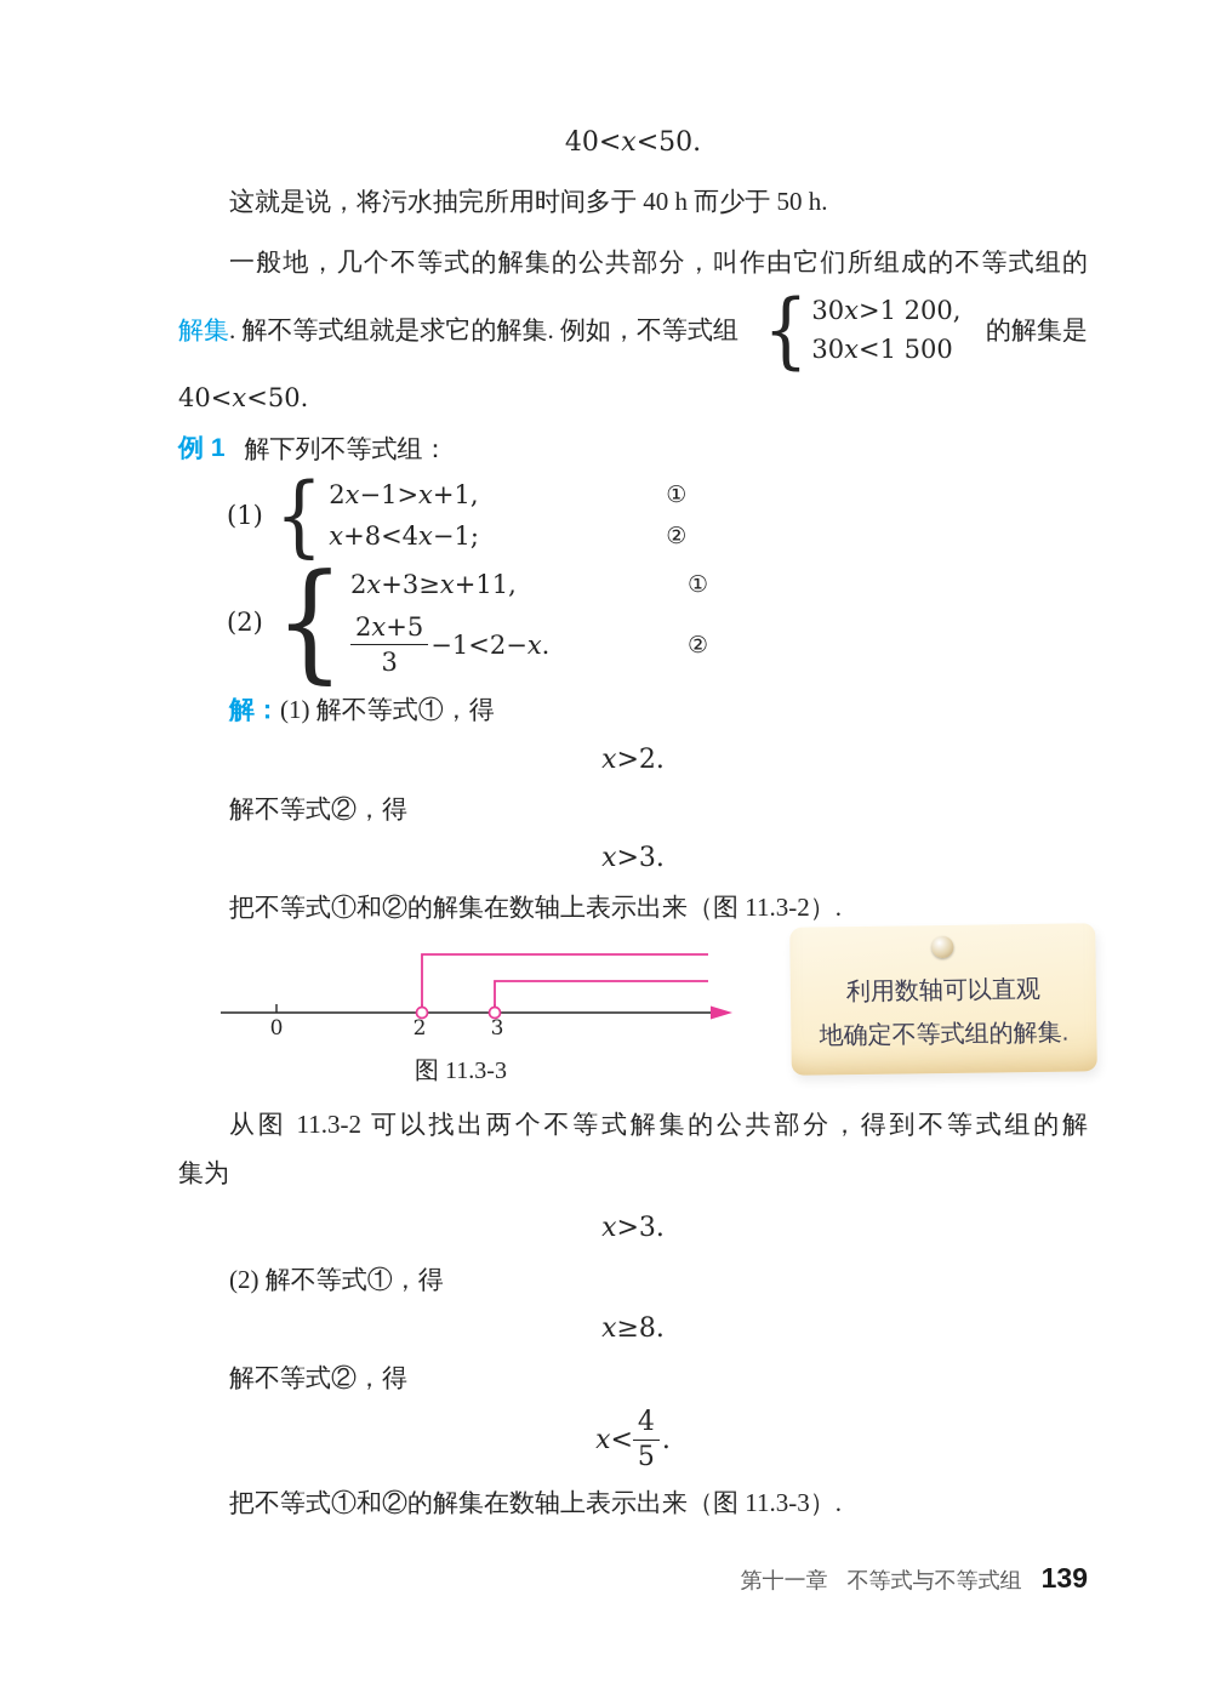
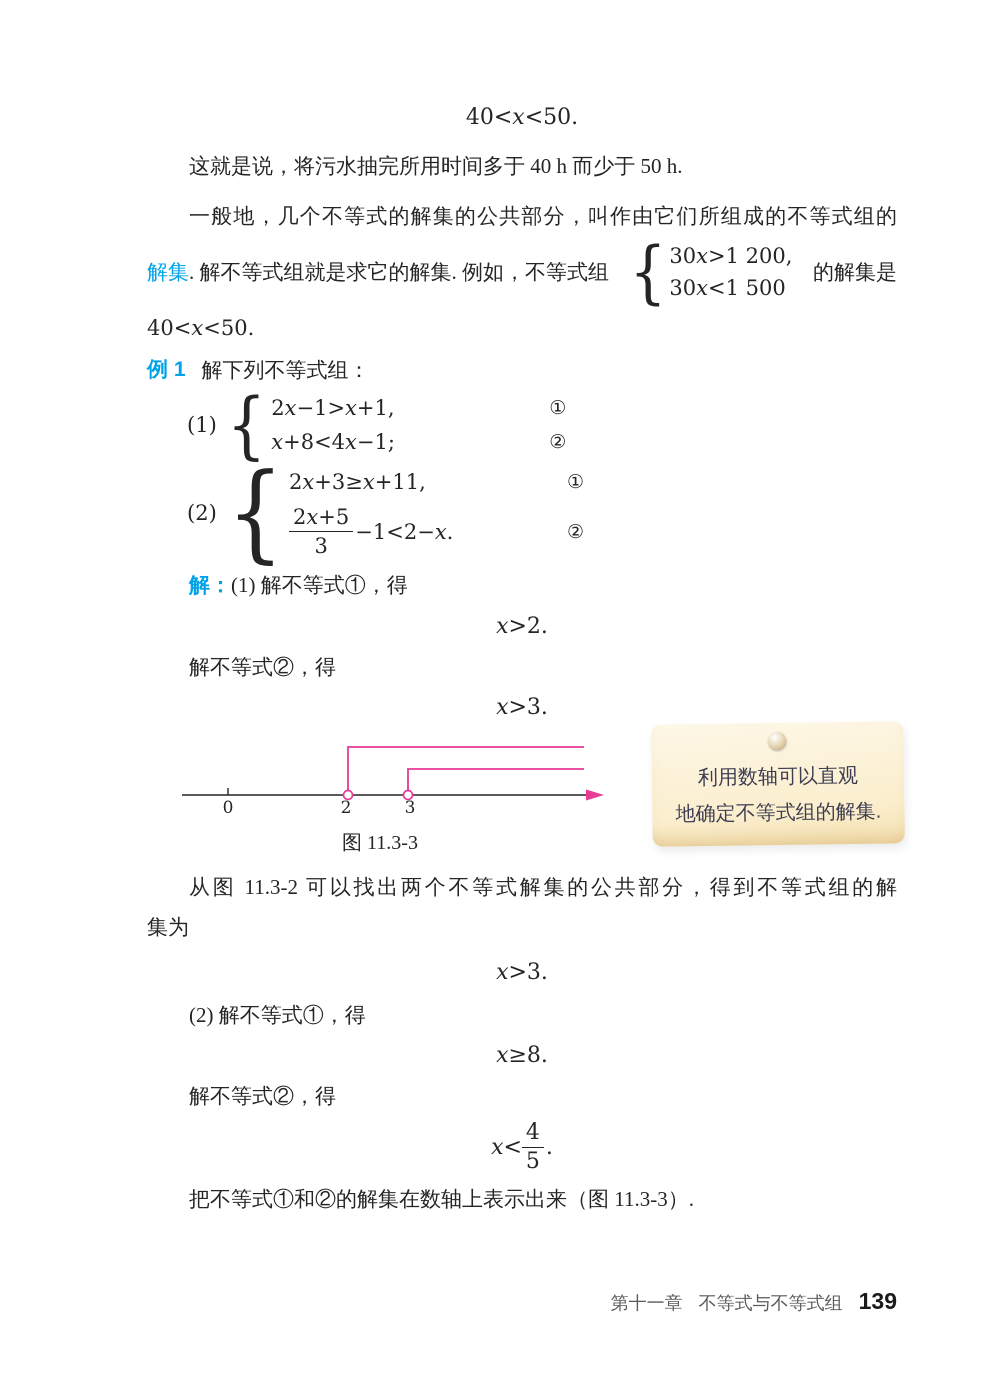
  40<x<50.
  这就是说，将污水抽完所用时间多于 40 h 而少于 50 h.
  一般地，几个不等式的解集的公共部分，叫作由它们所组成的不等式组的
  解集. 解不等式组就是求它的解集. 例如，不等式组
  {
  30x>1 200,
  30x<1 500
  的解集是
  40<x<50.
  例 1
  解下列不等式组：
  (1)
  {
  2x−1>x+1,
  ①
  x+8<4x−1;
  ②
  (2)
  {
  2x+3≥x+11,
  ①
  2x+5
  3
  −1<2−x.
  ②
  解：(1) 解不等式①，得
  x>2.
  解不等式②，得
  x>3.
- 把不等式①和②的解集在数轴上表示出来（图 11.3-2）.
  0
  2
  3
  图 11.3-3
  利用数轴可以直观
  地确定不等式组的解集.
  从图 11.3-2 可以找出两个不等式解集的公共部分，得到不等式组的解
  集为
  x>3.
  (2) 解不等式①，得
  x≥8.
  解不等式②，得
  x<
  4
  5
  .
  把不等式①和②的解集在数轴上表示出来（图 11.3-3）.
  第十一章
  不等式与不等式组
  139
